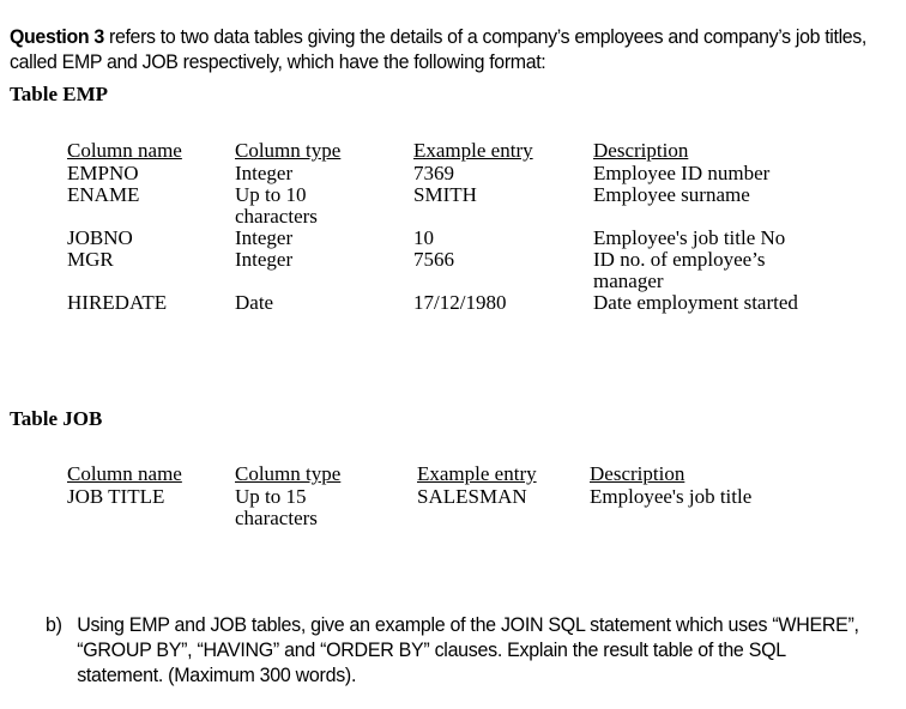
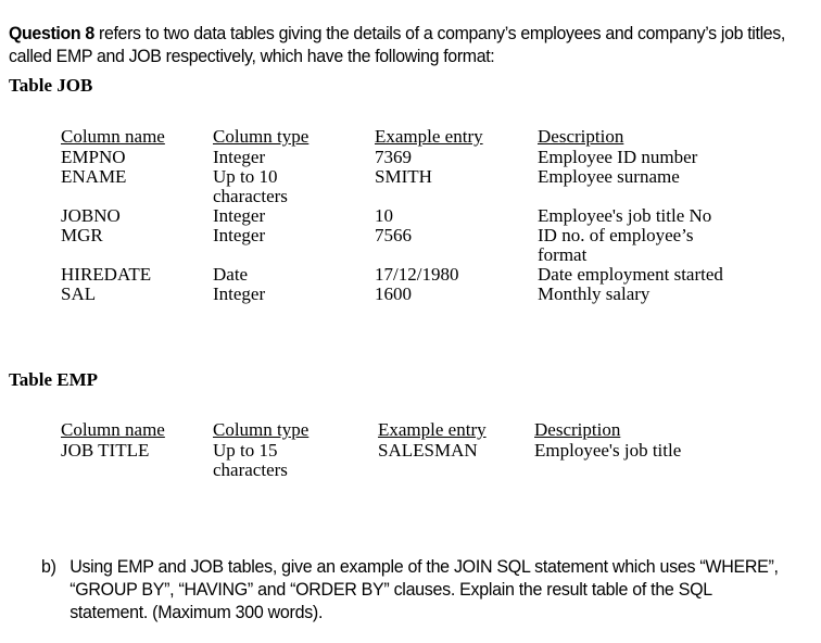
- Question 3 refers to two data tables giving the details of a company’s employees and company’s job titles, called EMP and JOB respectively, which have the following format:
+ Question 8 refers to two data tables giving the details of a company’s employees and company’s job titles, called EMP and JOB respectively, which have the following format:
- Table EMP
+ Table JOB
  Column name	Column type	Example entry	Description
  EMPNO	Integer	7369	Employee ID number
  ENAME	Up to 10 characters	SMITH	Employee surname
  JOBNO	Integer	10	Employee's job title No
- MGR	Integer	7566	ID no. of employee’s manager
+ MGR	Integer	7566	ID no. of employee’s format
  HIREDATE	Date	17/12/1980	Date employment started
+ SAL	Integer	1600	Monthly salary
- Table JOB
+ Table EMP
  Column name	Column type	Example entry	Description
  JOB TITLE	Up to 15 characters	SALESMAN	Employee's job title
  b)
  Using EMP and JOB tables, give an example of the JOIN SQL statement which uses “WHERE”, “GROUP BY”, “HAVING” and “ORDER BY” clauses. Explain the result table of the SQL statement. (Maximum 300 words).
